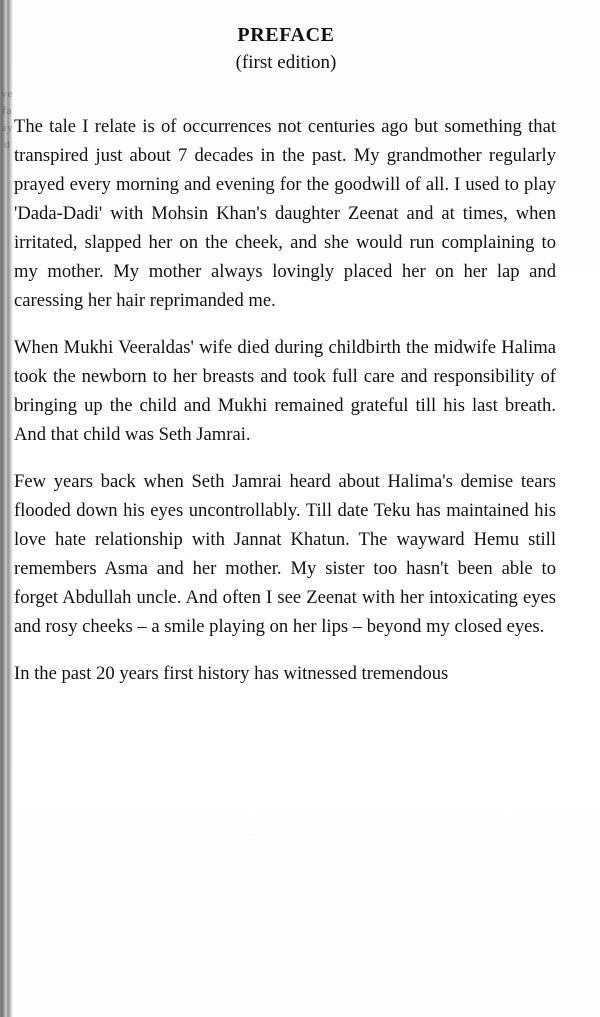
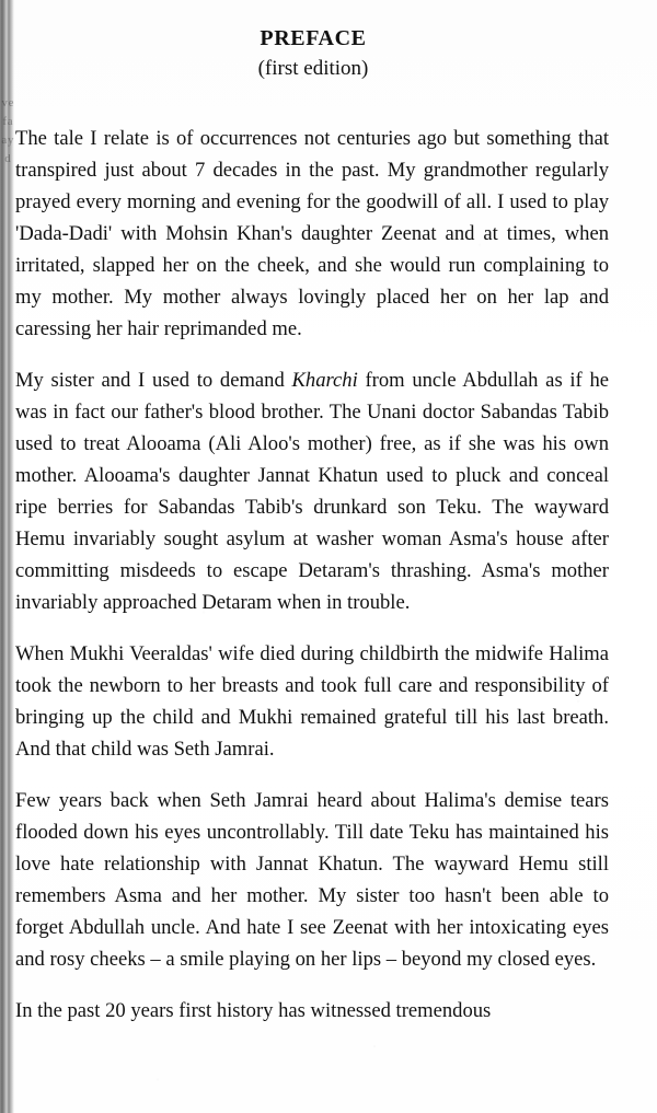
  v e f a a y d
  PREFACE
  (first edition)
  The tale I relate is of occurrences not centuries ago but something that transpired just about 7 decades in the past. My grandmother regularly prayed every morning and evening for the goodwill of all. I used to play 'Dada-Dadi' with Mohsin Khan's daughter Zeenat and at times, when irritated, slapped her on the cheek, and she would run complaining to my mother. My mother always lovingly placed her on her lap and caressing her hair reprimanded me.
+ My sister and I used to demand Kharchi from uncle Abdullah as if he was in fact our father's blood brother. The Unani doctor Sabandas Tabib used to treat Alooama (Ali Aloo's mother) free, as if she was his own mother. Alooama's daughter Jannat Khatun used to pluck and conceal ripe berries for Sabandas Tabib's drunkard son Teku. The wayward Hemu invariably sought asylum at washer woman Asma's house after committing misdeeds to escape Detaram's thrashing. Asma's mother invariably approached Detaram when in trouble.
  When Mukhi Veeraldas' wife died during childbirth the midwife Halima took the newborn to her breasts and took full care and responsibility of bringing up the child and Mukhi remained grateful till his last breath. And that child was Seth Jamrai.
- Few years back when Seth Jamrai heard about Halima's demise tears flooded down his eyes uncontrollably. Till date Teku has maintained his love hate relationship with Jannat Khatun. The wayward Hemu still remembers Asma and her mother. My sister too hasn't been able to forget Abdullah uncle. And often I see Zeenat with her intoxicating eyes and rosy cheeks – a smile playing on her lips – beyond my closed eyes.
+ Few years back when Seth Jamrai heard about Halima's demise tears flooded down his eyes uncontrollably. Till date Teku has maintained his love hate relationship with Jannat Khatun. The wayward Hemu still remembers Asma and her mother. My sister too hasn't been able to forget Abdullah uncle. And hate I see Zeenat with her intoxicating eyes and rosy cheeks – a smile playing on her lips – beyond my closed eyes.
  In the past 20 years first history has witnessed tremendous
